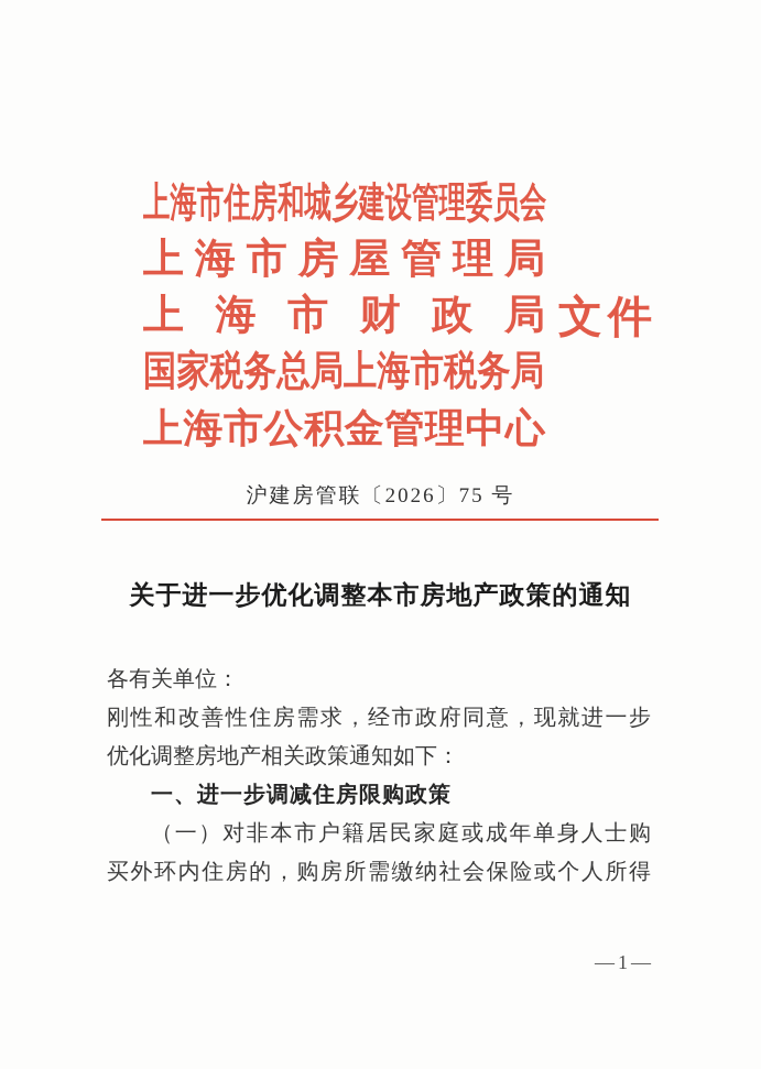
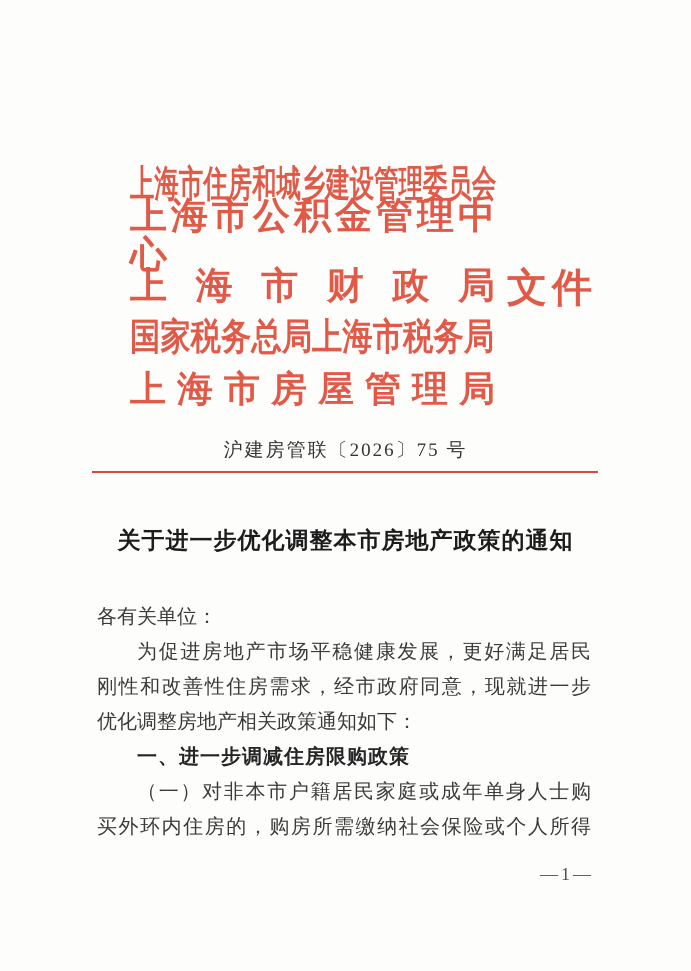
  上海市住房和城乡建设管理委员会
- 上海市房屋管理局
+ 上海市公积金管理中心
  上海市财政局
  文件
  国家税务总局上海市税务局
- 上海市公积金管理中心
+ 上海市房屋管理局
  沪建房管联〔2026〕75 号
  关于进一步优化调整本市房地产政策的通知
  各有关单位：
+ 为促进房地产市场平稳健康发展，更好满足居民
  刚性和改善性住房需求，经市政府同意，现就进一步
  优化调整房地产相关政策通知如下：
  一、进一步调减住房限购政策
  （一）对非本市户籍居民家庭或成年单身人士购
  买外环内住房的，购房所需缴纳社会保险或个人所得
  —1—
